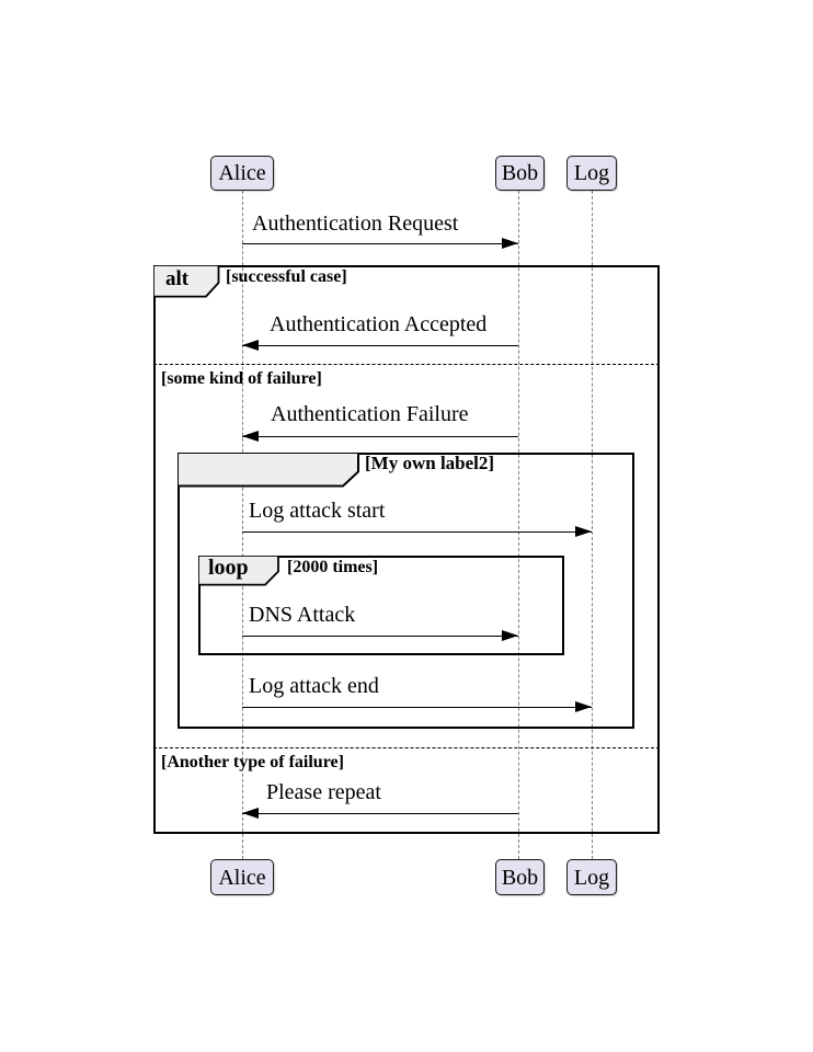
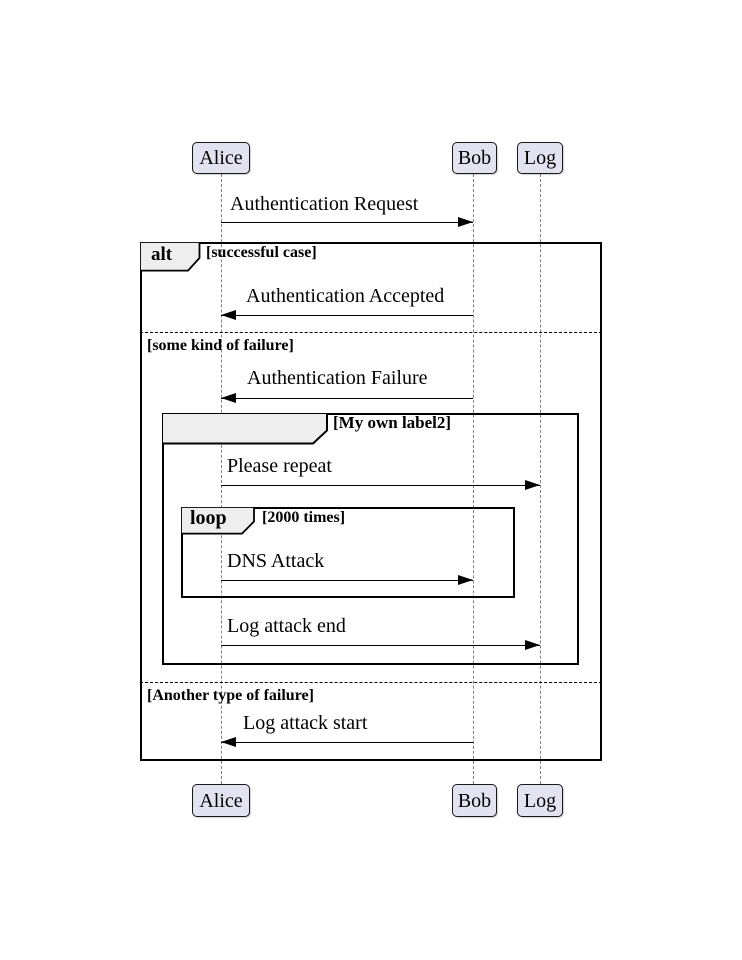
  Alice
  Bob
  Log
  Authentication Request
  alt
  [successful case]
  Authentication Accepted
  [some kind of failure]
  Authentication Failure
  [My own label2]
- Log attack start
+ Please repeat
  loop
  [2000 times]
  DNS Attack
  Log attack end
  [Another type of failure]
- Please repeat
+ Log attack start
  Alice
  Bob
  Log
